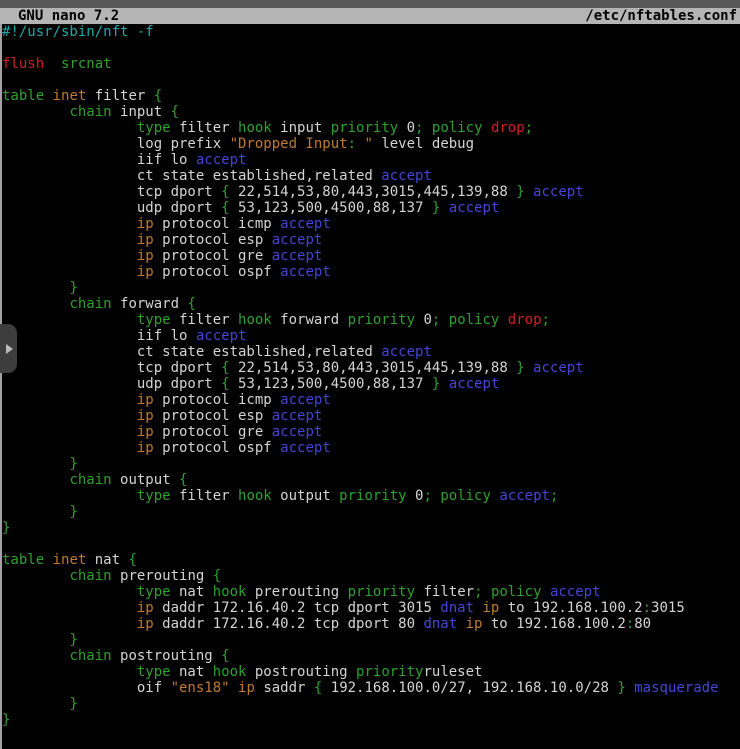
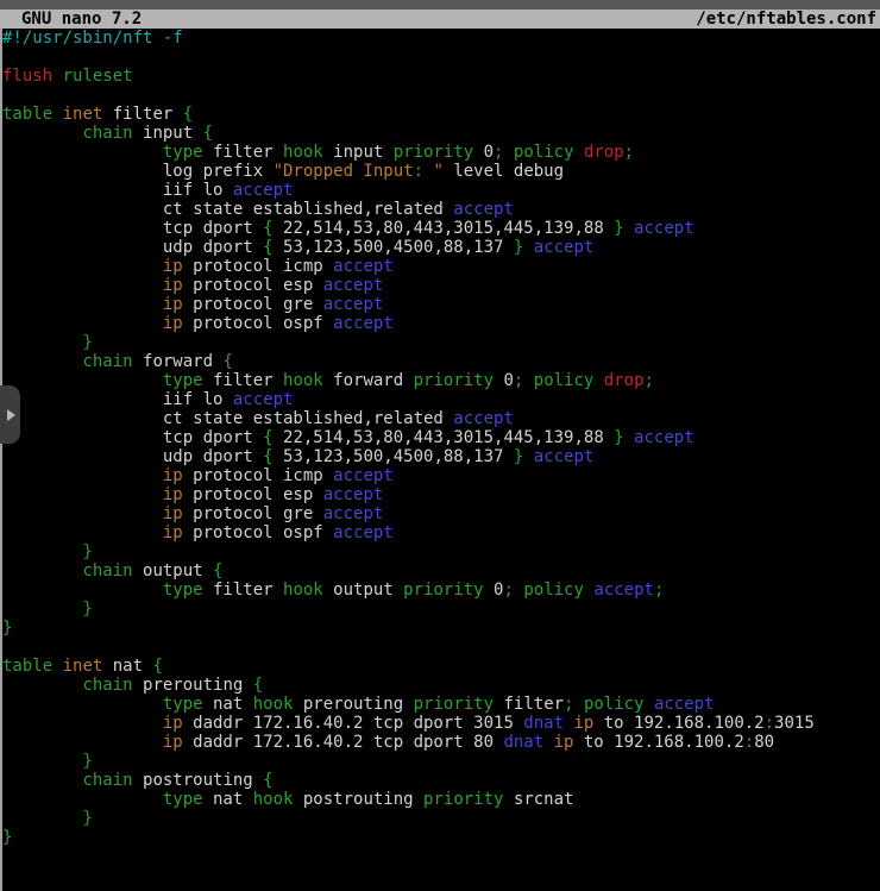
  GNU nano 7.2
  /etc/nftables.conf
  #!/usr/sbin/nft -f
- flush srcnat
+ flush ruleset
  table inet filter {
  chain input {
  type filter hook input priority 0; policy drop;
  log prefix "Dropped Input: " level debug
  iif lo accept
  ct state established,related accept
  tcp dport { 22,514,53,80,443,3015,445,139,88 } accept
  udp dport { 53,123,500,4500,88,137 } accept
  ip protocol icmp accept
  ip protocol esp accept
  ip protocol gre accept
  ip protocol ospf accept
  }
  chain forward {
  type filter hook forward priority 0; policy drop;
  iif lo accept
  ct state established,related accept
  tcp dport { 22,514,53,80,443,3015,445,139,88 } accept
  udp dport { 53,123,500,4500,88,137 } accept
  ip protocol icmp accept
  ip protocol esp accept
  ip protocol gre accept
  ip protocol ospf accept
  }
  chain output {
  type filter hook output priority 0; policy accept;
  }
  }
  table inet nat {
  chain prerouting {
  type nat hook prerouting priority filter; policy accept
  ip daddr 172.16.40.2 tcp dport 3015 dnat ip to 192.168.100.2:3015
  ip daddr 172.16.40.2 tcp dport 80 dnat ip to 192.168.100.2:80
  }
  chain postrouting {
- type nat hook postrouting priorityruleset
+ type nat hook postrouting priority srcnat
- oif "ens18" ip saddr { 192.168.100.0/27, 192.168.10.0/28 } masquerade
  }
  }
